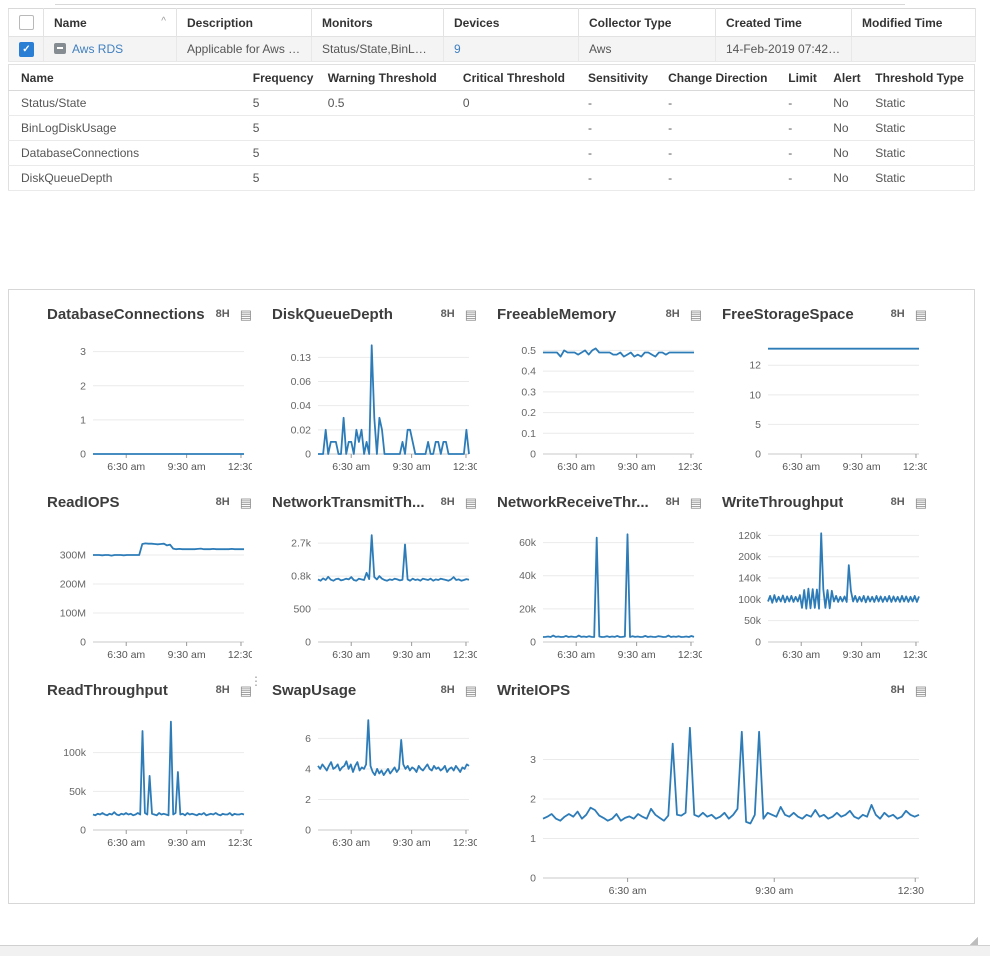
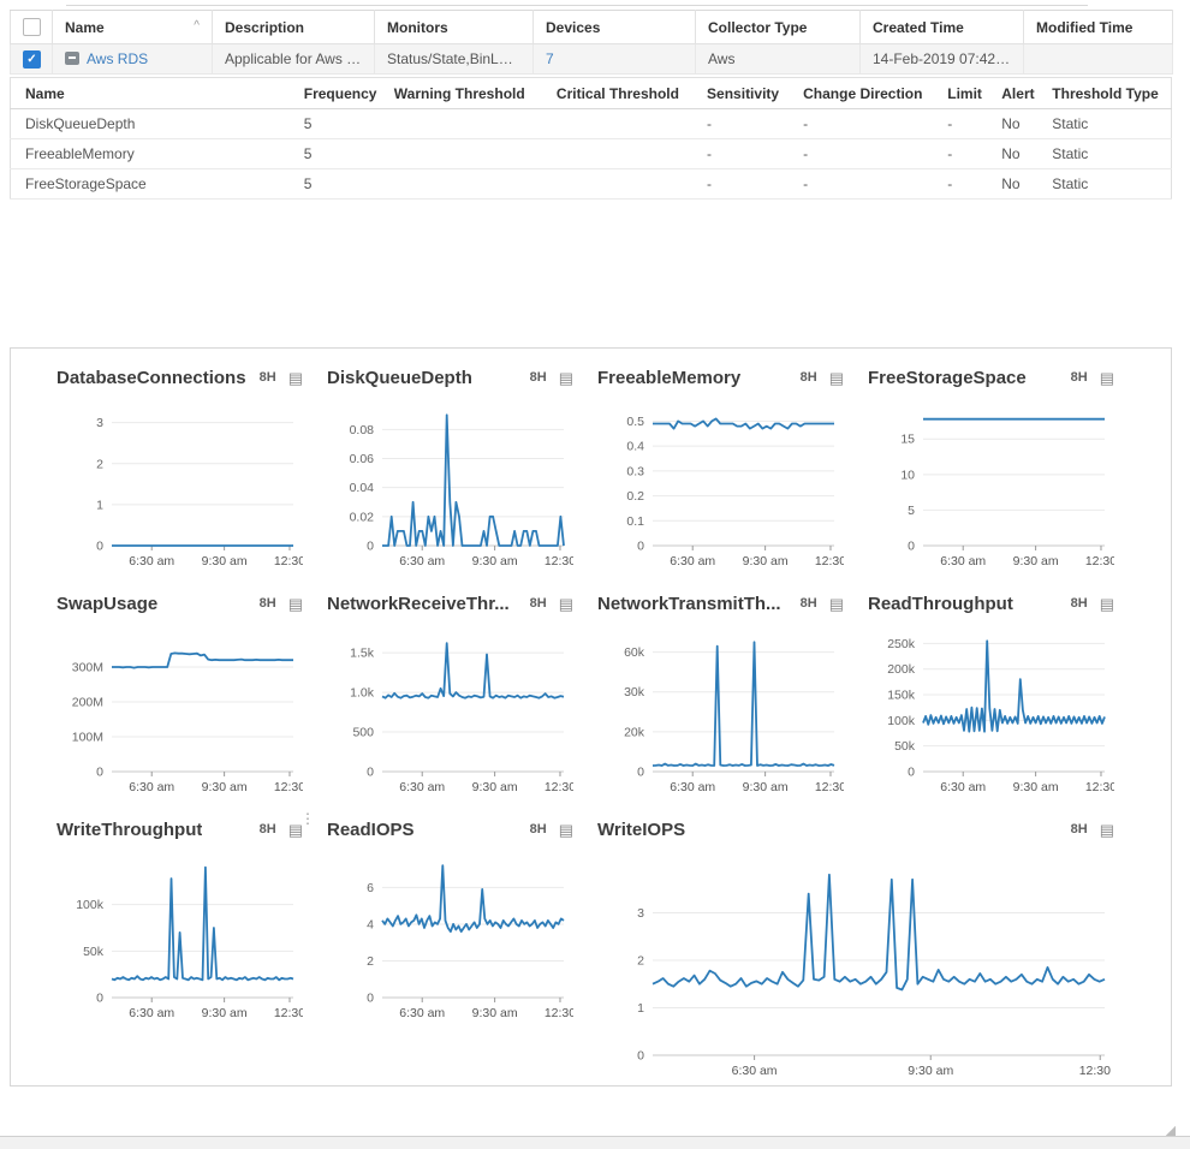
  	Name ^	Description	Monitors	Devices	Collector Type	Created Time	Modified Time
- ✓	Aws RDS	Applicable for Aws RDS	Status/State,BinLogDis	9	Aws	14-Feb-2019 07:42:01
+ ✓	Aws RDS	Applicable for Aws RDS	Status/State,BinLogDis	7	Aws	14-Feb-2019 07:42:01
  Name	Frequency	Warning Threshold	Critical Threshold	Sensitivity	Change Direction	Limit	Alert	Threshold Type
- Status/State	5	0.5	0	-	-	-	No	Static
- BinLogDiskUsage	5			-	-	-	No	Static
- DatabaseConnections	5			-	-	-	No	Static
  DiskQueueDepth	5			-	-	-	No	Static
+ FreeableMemory	5			-	-	-	No	Static
+ FreeStorageSpace	5			-	-	-	No	Static
  DatabaseConnections
  8H
  ▤
  0
  1
  2
  3
  6:30 am
  9:30 am
  12:30
  DiskQueueDepth
  8H
  ▤
  0
  0.02
  0.04
  0.06
- 0.13
+ 0.08
  6:30 am
  9:30 am
  12:30
  FreeableMemory
  8H
  ▤
  0
  0.1
  0.2
  0.3
  0.4
  0.5
  6:30 am
  9:30 am
  12:30
  FreeStorageSpace
  8H
  ▤
  0
  5
  10
- 12
+ 15
  6:30 am
  9:30 am
  12:30
- ReadIOPS
+ SwapUsage
  8H
  ▤
  0
  100M
  200M
  300M
  6:30 am
  9:30 am
  12:30
- NetworkTransmitTh...
+ NetworkReceiveThr...
  8H
  ▤
  0
  500
- 0.8k
+ 1.0k
- 2.7k
+ 1.5k
  6:30 am
  9:30 am
  12:30
- NetworkReceiveThr...
+ NetworkTransmitTh...
  8H
  ▤
  0
  20k
- 40k
+ 30k
  60k
  6:30 am
  9:30 am
  12:30
- WriteThroughput
+ ReadThroughput
  8H
  ▤
  0
  50k
  100k
- 140k
+ 150k
  200k
- 120k
+ 250k
  6:30 am
  9:30 am
  12:30
- ReadThroughput
+ WriteThroughput
  8H
  ▤
  ⋮
  0
  50k
  100k
  6:30 am
  9:30 am
  12:30
- SwapUsage
+ ReadIOPS
  8H
  ▤
  0
  2
  4
  6
  6:30 am
  9:30 am
  12:30
  WriteIOPS
  8H
  ▤
  0
  1
  2
  3
  6:30 am
  9:30 am
  12:30
